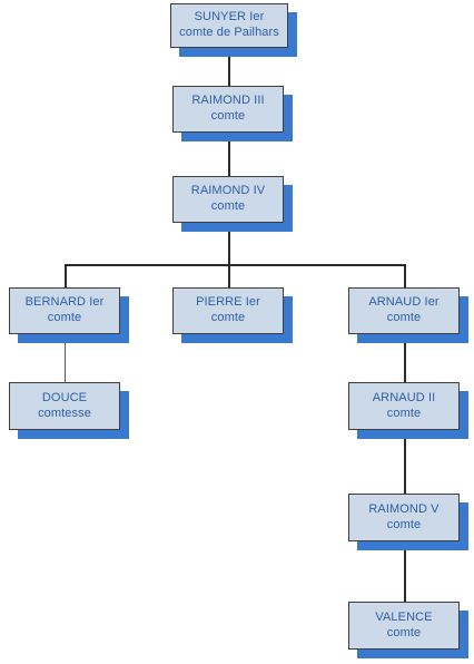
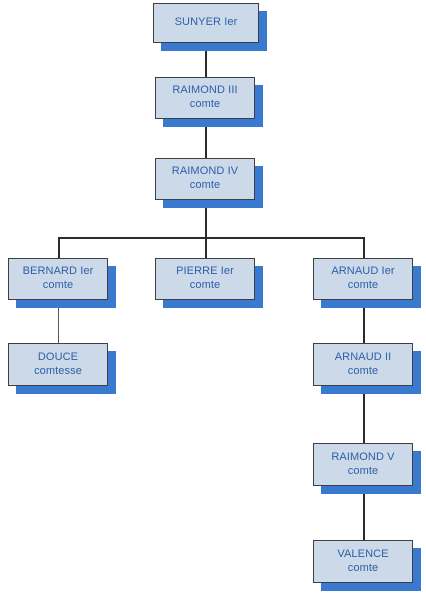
  SUNYER Ier
- comte de Pailhars
  RAIMOND III
  comte
  RAIMOND IV
  comte
  BERNARD Ier
  comte
  PIERRE Ier
  comte
  ARNAUD Ier
  comte
  DOUCE
  comtesse
  ARNAUD II
  comte
  RAIMOND V
  comte
  VALENCE
  comte
